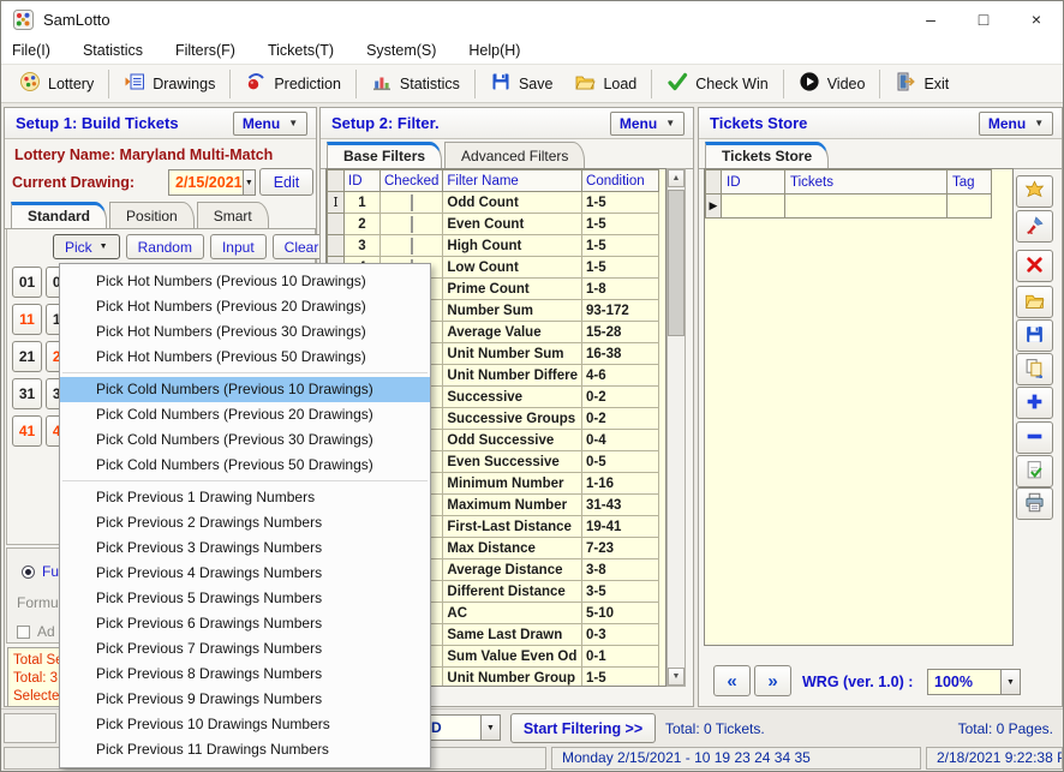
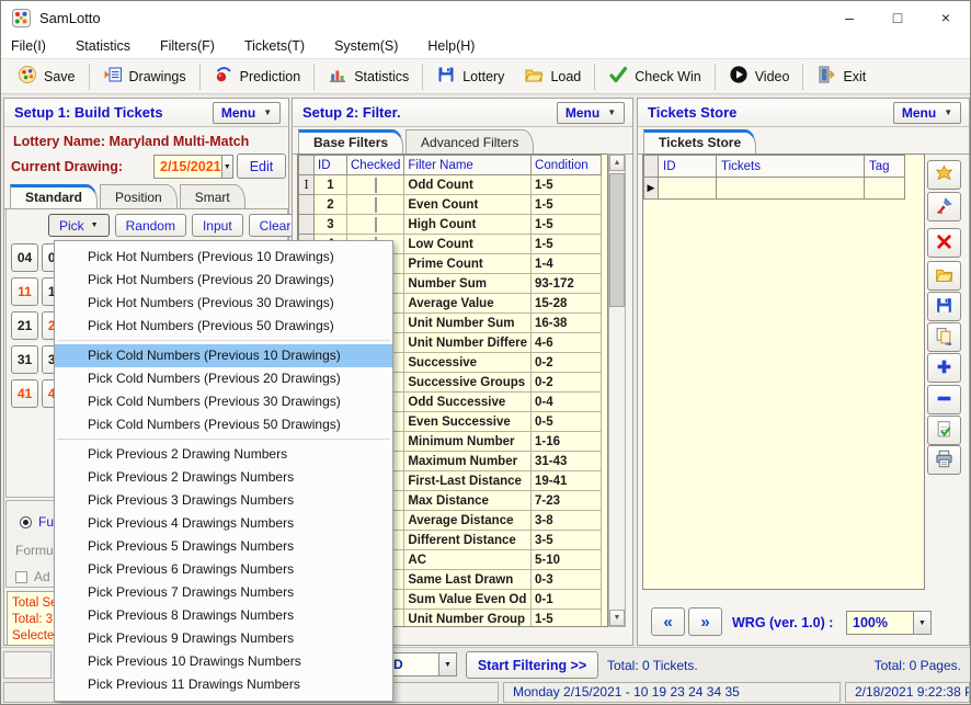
  SamLotto
  –
  □
  ×
  File(I)
  Statistics
  Filters(F)
  Tickets(T)
  System(S)
  Help(H)
- Lottery
+ Save
  Drawings
  Prediction
  Statistics
- Save
+ Lottery
  Load
  Check Win
  Video
  Exit
  Setup 1: Build Tickets
  Menu
  ▼
  Lottery Name: Maryland Multi-Match
  Current Drawing:
  2/15/2021
  Edit
  Standard
  Position
  Smart
  Pick
  Random
  Input
  Clear
- 01
+ 04
  11
  21
  31
  41
  Fu
  Formu
  Ad
  Total S
  Total: 3
  Selecte
  Setup 2: Filter.
  Menu
  ▼
  Base Filters
  Advanced Filters
  	ID	Checked	Filter Name	Condition
  I	1		Odd Count	1-5
  	2		Even Count	1-5
  	3		High Count	1-5
  			Low Count	1-5
- 			Prime Count	1-8
+ 			Prime Count	1-4
  			Number Sum	93-172
  			Average Value	15-28
  			Unit Number Sum	16-38
  			Unit Number Differe	4-6
  			Successive	0-2
  			Successive Groups	0-2
  			Odd Successive	0-4
  			Even Successive	0-5
  			Minimum Number	1-16
  			Maximum Number	31-43
  			First-Last Distance	19-41
  			Max Distance	7-23
  			Average Distance	3-8
  			Different Distance	3-5
  			AC	5-10
  			Same Last Drawn	0-3
  			Sum Value Even Od	0-1
  			Unit Number Group	1-5
  Tickets Store
  Menu
  ▼
  Tickets Store
  	ID	Tickets	Tag
  ▶
  «
  »
  WRG (ver. 1.0) :
  100%
  D
  Start Filtering >>
  Total: 0 Tickets.
  Total: 0 Pages.
  Monday 2/15/2021 - 10 19 23 24 34 35
  2/18/2021 9:22:38 P
  Pick Hot Numbers (Previous 10 Drawings)
  Pick Hot Numbers (Previous 20 Drawings)
  Pick Hot Numbers (Previous 30 Drawings)
  Pick Hot Numbers (Previous 50 Drawings)
  Pick Cold Numbers (Previous 10 Drawings)
  Pick Cold Numbers (Previous 20 Drawings)
  Pick Cold Numbers (Previous 30 Drawings)
  Pick Cold Numbers (Previous 50 Drawings)
- Pick Previous 1 Drawing Numbers
+ Pick Previous 2 Drawing Numbers
  Pick Previous 2 Drawings Numbers
  Pick Previous 3 Drawings Numbers
  Pick Previous 4 Drawings Numbers
  Pick Previous 5 Drawings Numbers
  Pick Previous 6 Drawings Numbers
  Pick Previous 7 Drawings Numbers
  Pick Previous 8 Drawings Numbers
  Pick Previous 9 Drawings Numbers
  Pick Previous 10 Drawings Numbers
  Pick Previous 11 Drawings Numbers
